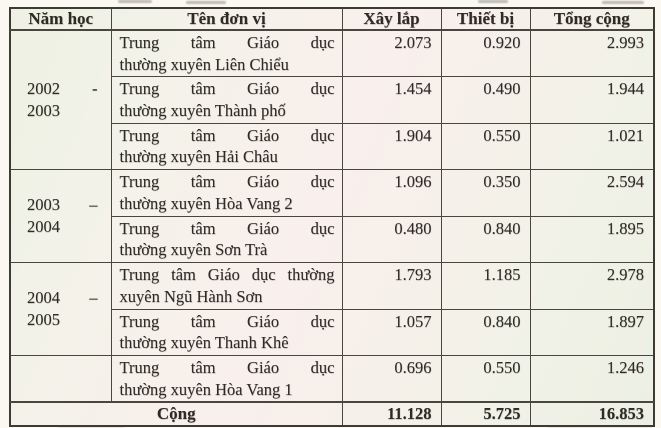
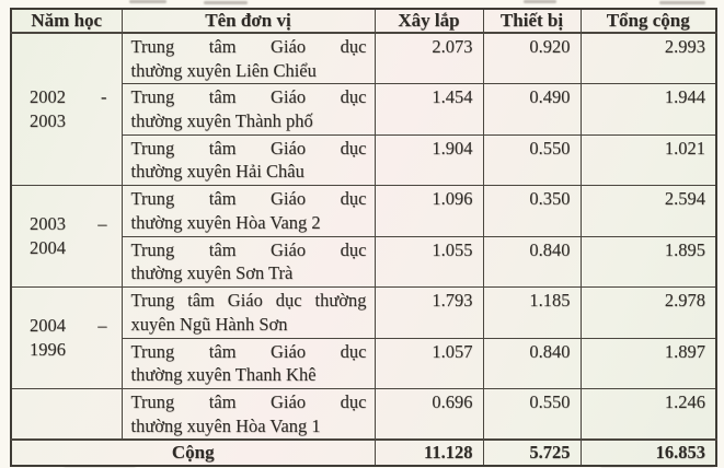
  Năm học	Tên đơn vị	Xây lắp	Thiết bị	Tổng cộng
  2002 - 2003	Trung tâm Giáo dục thường xuyên Liên Chiểu	2.073	0.920	2.993
  Trung tâm Giáo dục thường xuyên Thành phố	1.454	0.490	1.944
  Trung tâm Giáo dục thường xuyên Hải Châu	1.904	0.550	1.021
  2003 – 2004	Trung tâm Giáo dục thường xuyên Hòa Vang 2	1.096	0.350	2.594
- Trung tâm Giáo dục thường xuyên Sơn Trà	0.480	0.840	1.895
+ Trung tâm Giáo dục thường xuyên Sơn Trà	1.055	0.840	1.895
- 2004 – 2005	Trung tâm Giáo dục thường xuyên Ngũ Hành Sơn	1.793	1.185	2.978
+ 2004 – 1996	Trung tâm Giáo dục thường xuyên Ngũ Hành Sơn	1.793	1.185	2.978
  Trung tâm Giáo dục thường xuyên Thanh Khê	1.057	0.840	1.897
  	Trung tâm Giáo dục thường xuyên Hòa Vang 1	0.696	0.550	1.246
  Cộng	11.128	5.725	16.853
